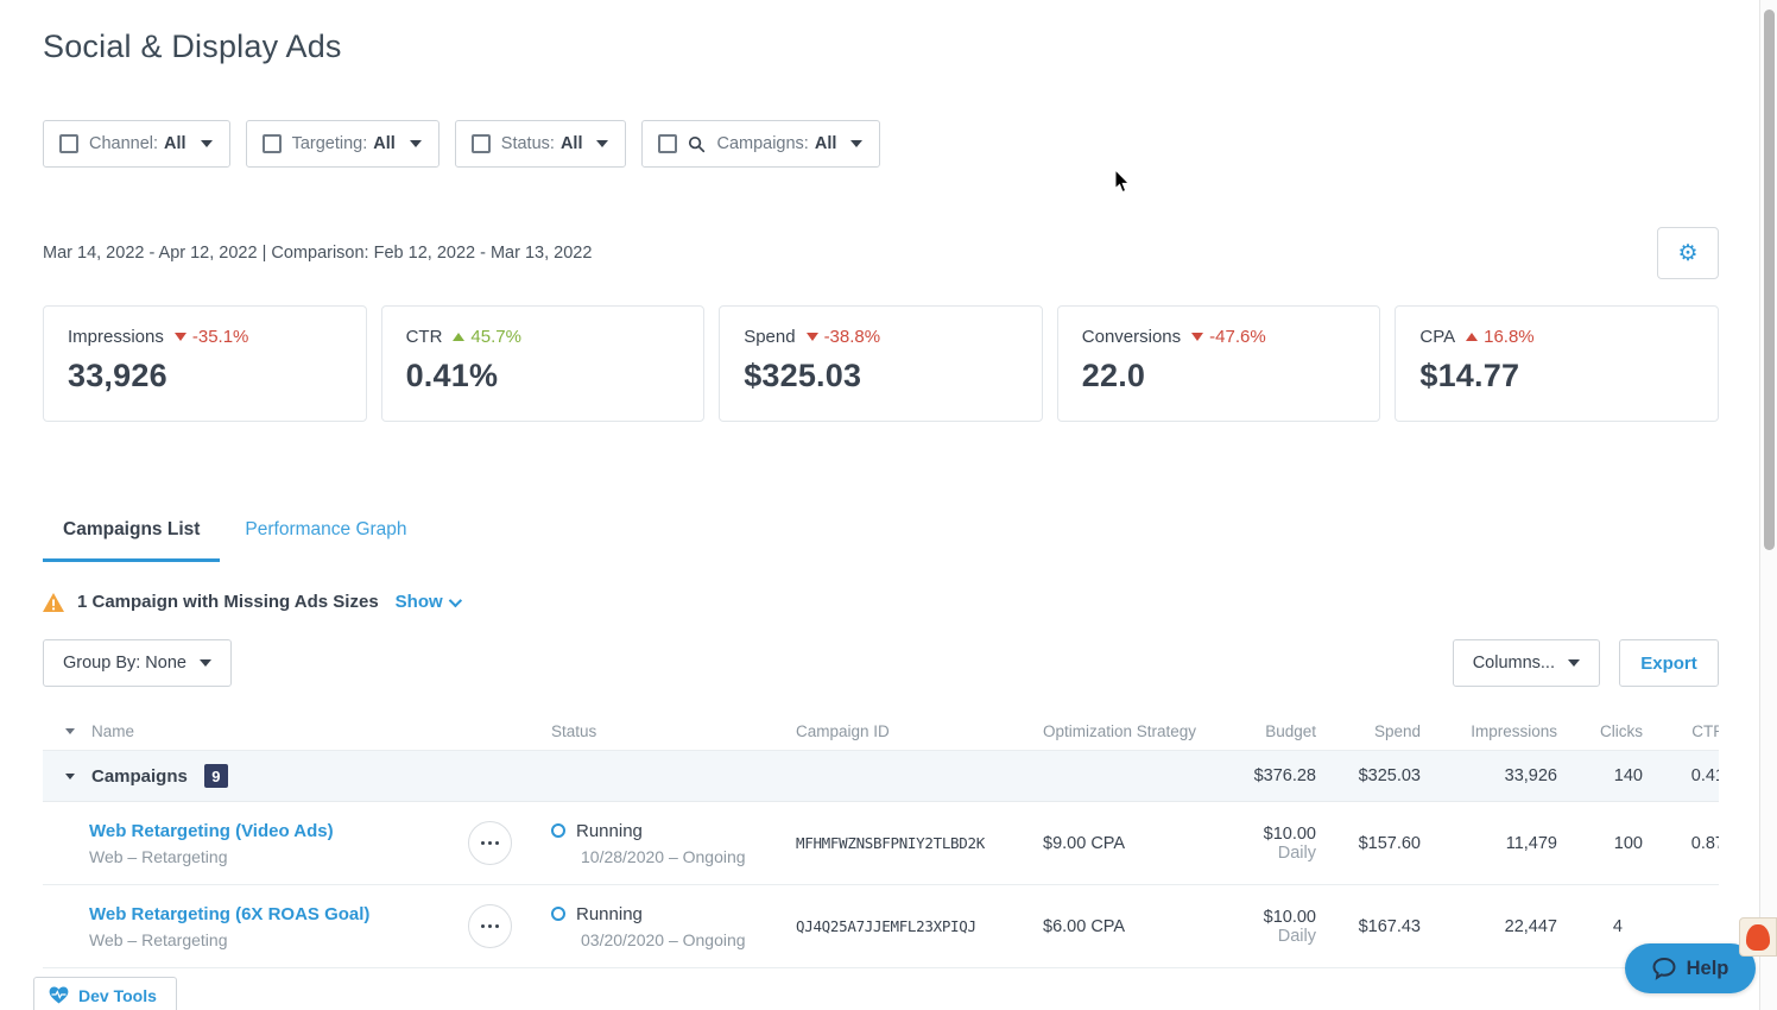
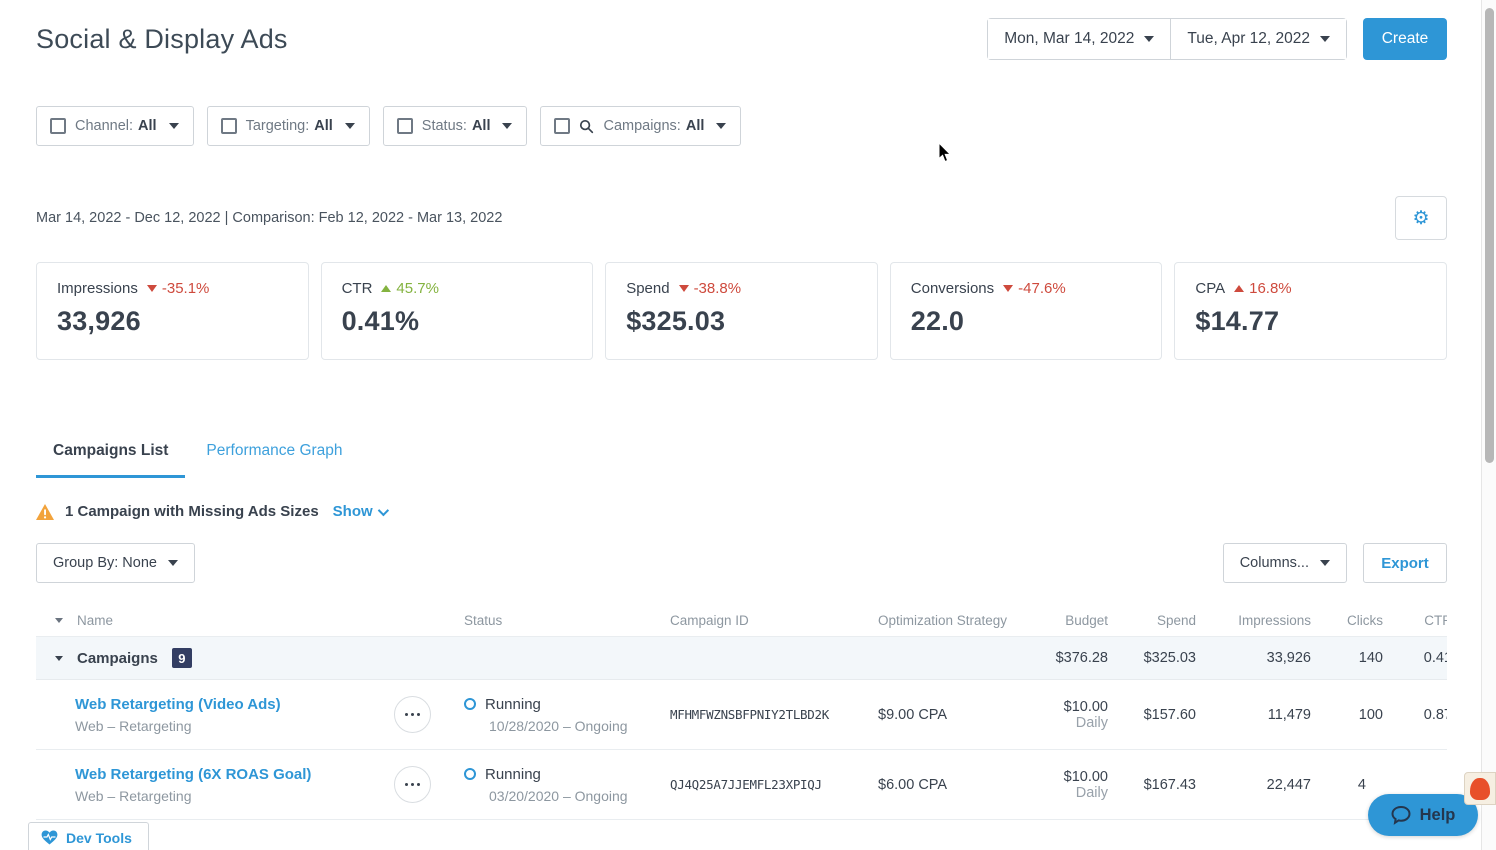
  Social & Display Ads
+ Mon, Mar 14, 2022
+ Tue, Apr 12, 2022
+ Create
  Channel:
  All
  Targeting:
  All
  Status:
  All
  Campaigns:
  All
- Mar 14, 2022 - Apr 12, 2022 | Comparison: Feb 12, 2022 - Mar 13, 2022
+ Mar 14, 2022 - Dec 12, 2022 | Comparison: Feb 12, 2022 - Mar 13, 2022
  ⚙
  Impressions
  -35.1%
  33,926
  CTR
  45.7%
  0.41%
  Spend
  -38.8%
  $325.03
  Conversions
  -47.6%
  22.0
  CPA
  16.8%
  $14.77
  Campaigns List
  Performance Graph
  1 Campaign with Missing Ads Sizes
  Show
  Group By: None
  Columns...
  Export
  Name
  Status
  Campaign ID
  Optimization Strategy
  Budget
  Spend
  Impressions
  Clicks
  Campaigns
  9
  $376.28
  $325.03
  33,926
  140
  0.4
  Web Retargeting (Video Ads)
  Web – Retargeting
  Running
  10/28/2020 – Ongoing
  MFHMFWZNSBFPNIY2TLBD2K
  $9.00 CPA
  $10.00
  Daily
  $157.60
  11,479
  100
  0.8
  Web Retargeting (6X ROAS Goal)
  Web – Retargeting
  Running
  03/20/2020 – Ongoing
  QJ4Q25A7JJEMFL23XPIQJ
  $6.00 CPA
  $10.00
  Daily
  $167.43
  22,447
  4
  Dev Tools
  Help
